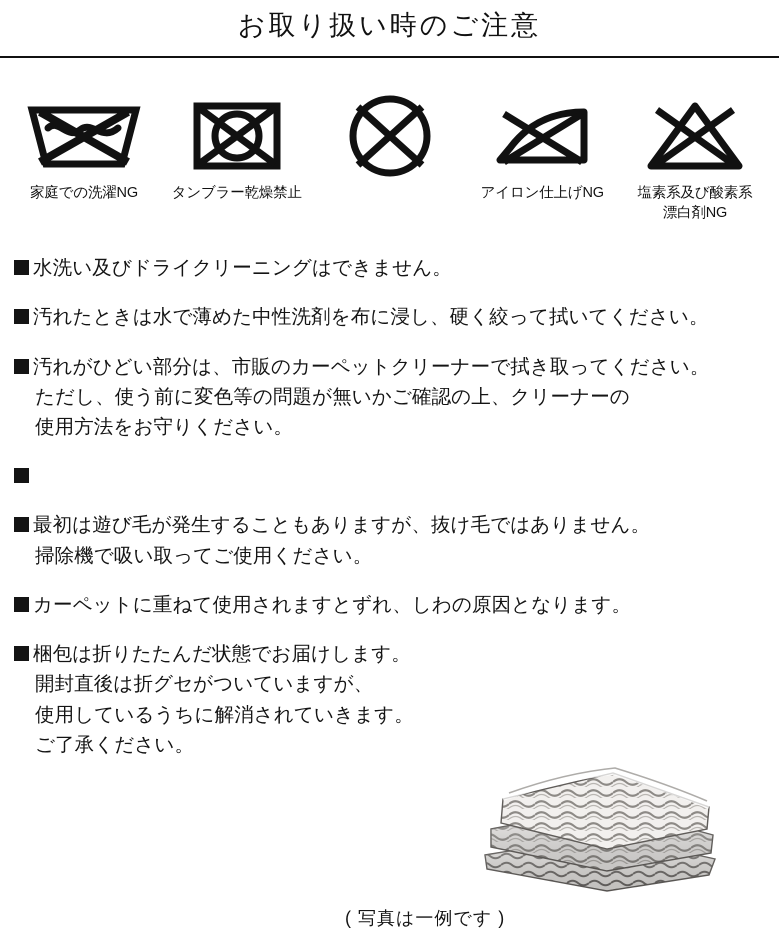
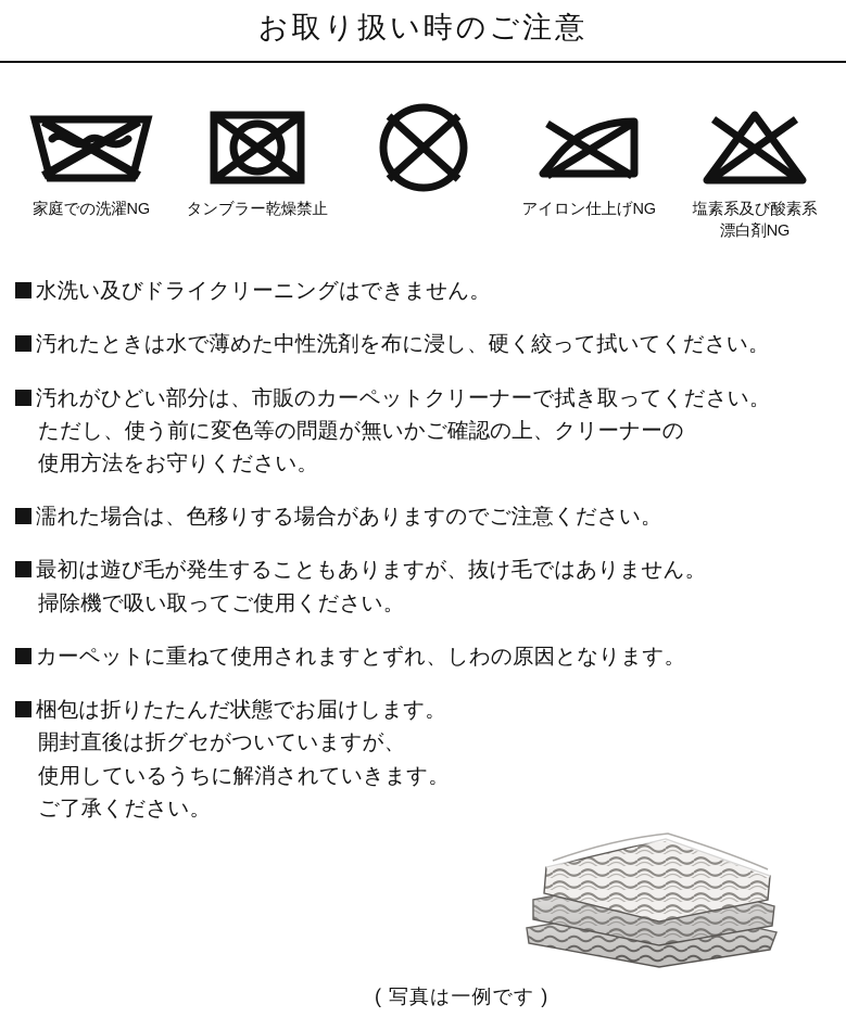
  お取り扱い時のご注意
  家庭での洗濯NG
  タンブラー乾燥禁止
  アイロン仕上げNG
  塩素系及び酸素系
  漂白剤NG
  水洗い及びドライクリーニングはできません。
  汚れたときは水で薄めた中性洗剤を布に浸し、硬く絞って拭いてください。
  汚れがひどい部分は、市販のカーペットクリーナーで拭き取ってください。
  ただし、使う前に変色等の問題が無いかご確認の上、クリーナーの
  使用方法をお守りください。
+ 濡れた場合は、色移りする場合がありますのでご注意ください。
  最初は遊び毛が発生することもありますが、抜け毛ではありません。
  掃除機で吸い取ってご使用ください。
  カーペットに重ねて使用されますとずれ、しわの原因となります。
  梱包は折りたたんだ状態でお届けします。
  開封直後は折グセがついていますが、
  使用しているうちに解消されていきます。
  ご了承ください。
  ( 写真は一例です )
